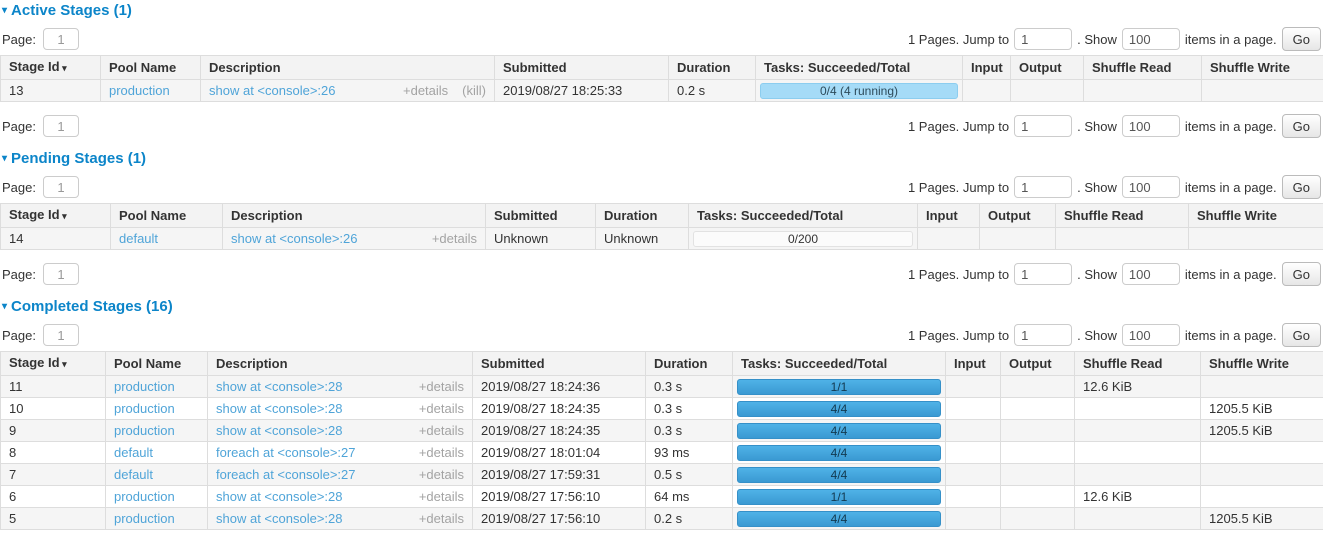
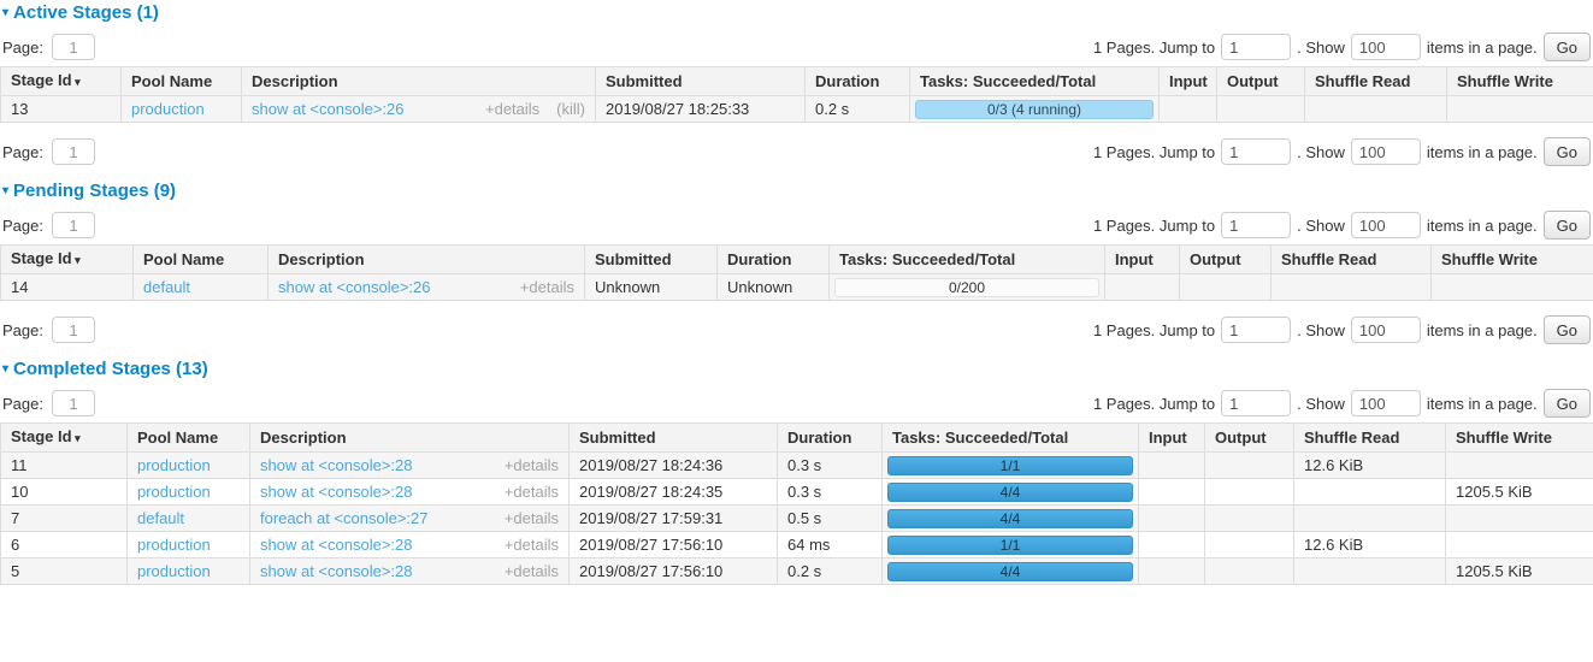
  ▾ Active Stages (1)
  Page:
  1
  1 Pages. Jump to
  1
  . Show
  100
  items in a page.
  Go
  Stage Id ▾	Pool Name	Description	Submitted	Duration	Tasks: Succeeded/Total	Input	Output	Shuffle Read	Shuffle Write
- 13	production	show at <console>:26 +details (kill)	2019/08/27 18:25:33	0.2 s	0/4 (4 running)
+ 13	production	show at <console>:26 +details (kill)	2019/08/27 18:25:33	0.2 s	0/3 (4 running)
  Page:
  1
  1 Pages. Jump to
  1
  . Show
  100
  items in a page.
  Go
- ▾ Pending Stages (1)
+ ▾ Pending Stages (9)
  Page:
  1
  1 Pages. Jump to
  1
  . Show
  100
  items in a page.
  Go
  Stage Id ▾	Pool Name	Description	Submitted	Duration	Tasks: Succeeded/Total	Input	Output	Shuffle Read	Shuffle Write
  14	default	show at <console>:26 +details	Unknown	Unknown	0/200
  Page:
  1
  1 Pages. Jump to
  1
  . Show
  100
  items in a page.
  Go
- ▾ Completed Stages (16)
+ ▾ Completed Stages (13)
  Page:
  1
  1 Pages. Jump to
  1
  . Show
  100
  items in a page.
  Go
  Stage Id ▾	Pool Name	Description	Submitted	Duration	Tasks: Succeeded/Total	Input	Output	Shuffle Read	Shuffle Write
  11	production	show at <console>:28 +details	2019/08/27 18:24:36	0.3 s	1/1			12.6 KiB
  10	production	show at <console>:28 +details	2019/08/27 18:24:35	0.3 s	4/4				1205.5 KiB
- 9	production	show at <console>:28 +details	2019/08/27 18:24:35	0.3 s	4/4				1205.5 KiB
- 8	default	foreach at <console>:27 +details	2019/08/27 18:01:04	93 ms	4/4
  7	default	foreach at <console>:27 +details	2019/08/27 17:59:31	0.5 s	4/4
  6	production	show at <console>:28 +details	2019/08/27 17:56:10	64 ms	1/1			12.6 KiB
  5	production	show at <console>:28 +details	2019/08/27 17:56:10	0.2 s	4/4				1205.5 KiB
